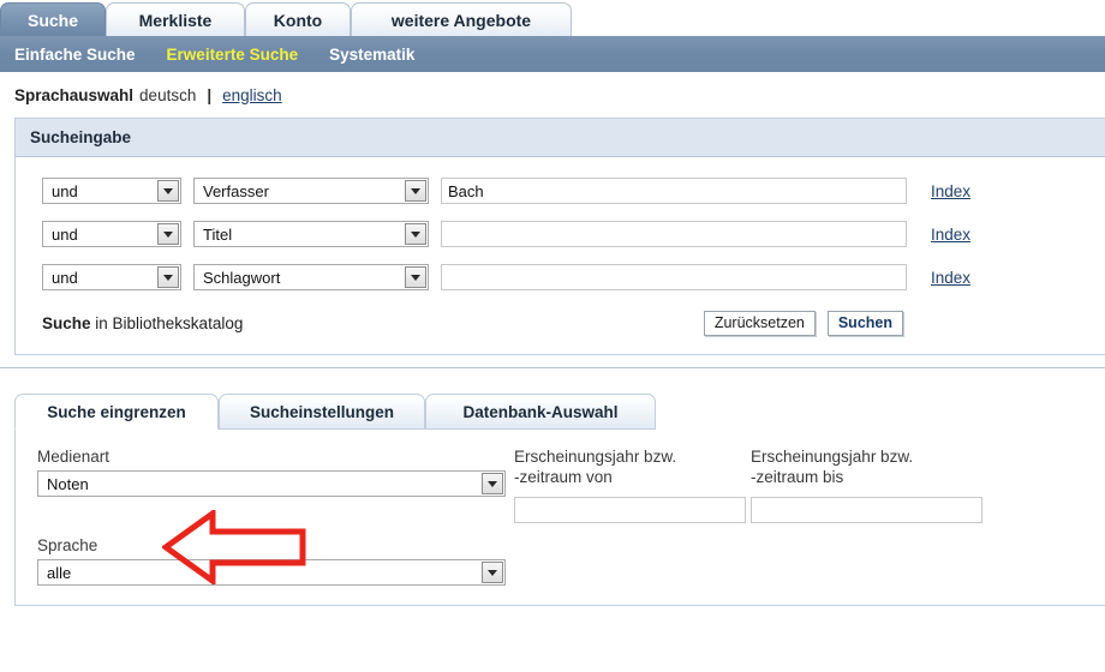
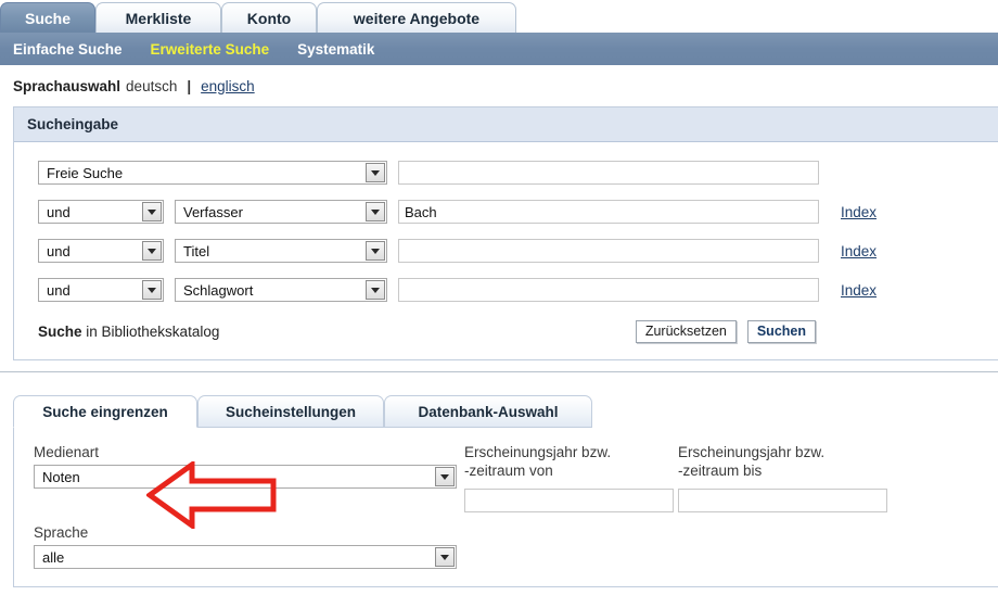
  Suche
  Merkliste
  Konto
  weitere Angebote
  Einfache Suche
  Erweiterte Suche
  Systematik
  Sprachauswahl
  deutsch
  |
  englisch
  Sucheingabe
+ Freie Suche
  und
  Verfasser
  Bach
  Index
  und
  Titel
  Index
  und
  Schlagwort
  Index
  Suche in Bibliothekskatalog
  Zurücksetzen
  Suchen
  Suche eingrenzen
  Sucheinstellungen
  Datenbank-Auswahl
  Medienart
  Noten
  Sprache
  alle
  Erscheinungsjahr bzw.
  -zeitraum von
  Erscheinungsjahr bzw.
  -zeitraum bis
